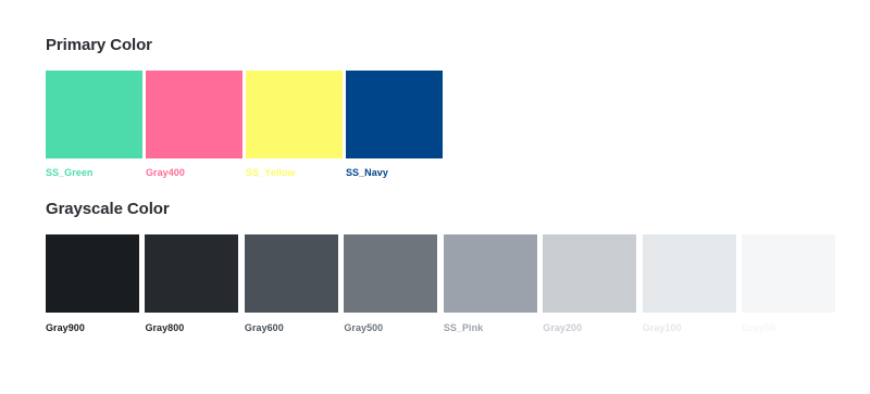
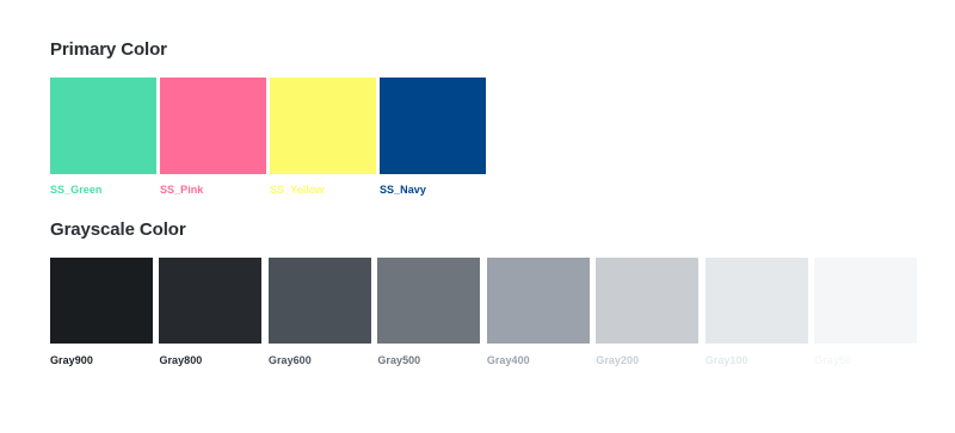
  Primary Color
  SS_Green
- Gray400
+ SS_Pink
  SS_Yellow
  SS_Navy
  Grayscale Color
  Gray900
  Gray800
  Gray600
  Gray500
- SS_Pink
+ Gray400
  Gray200
  Gray100
